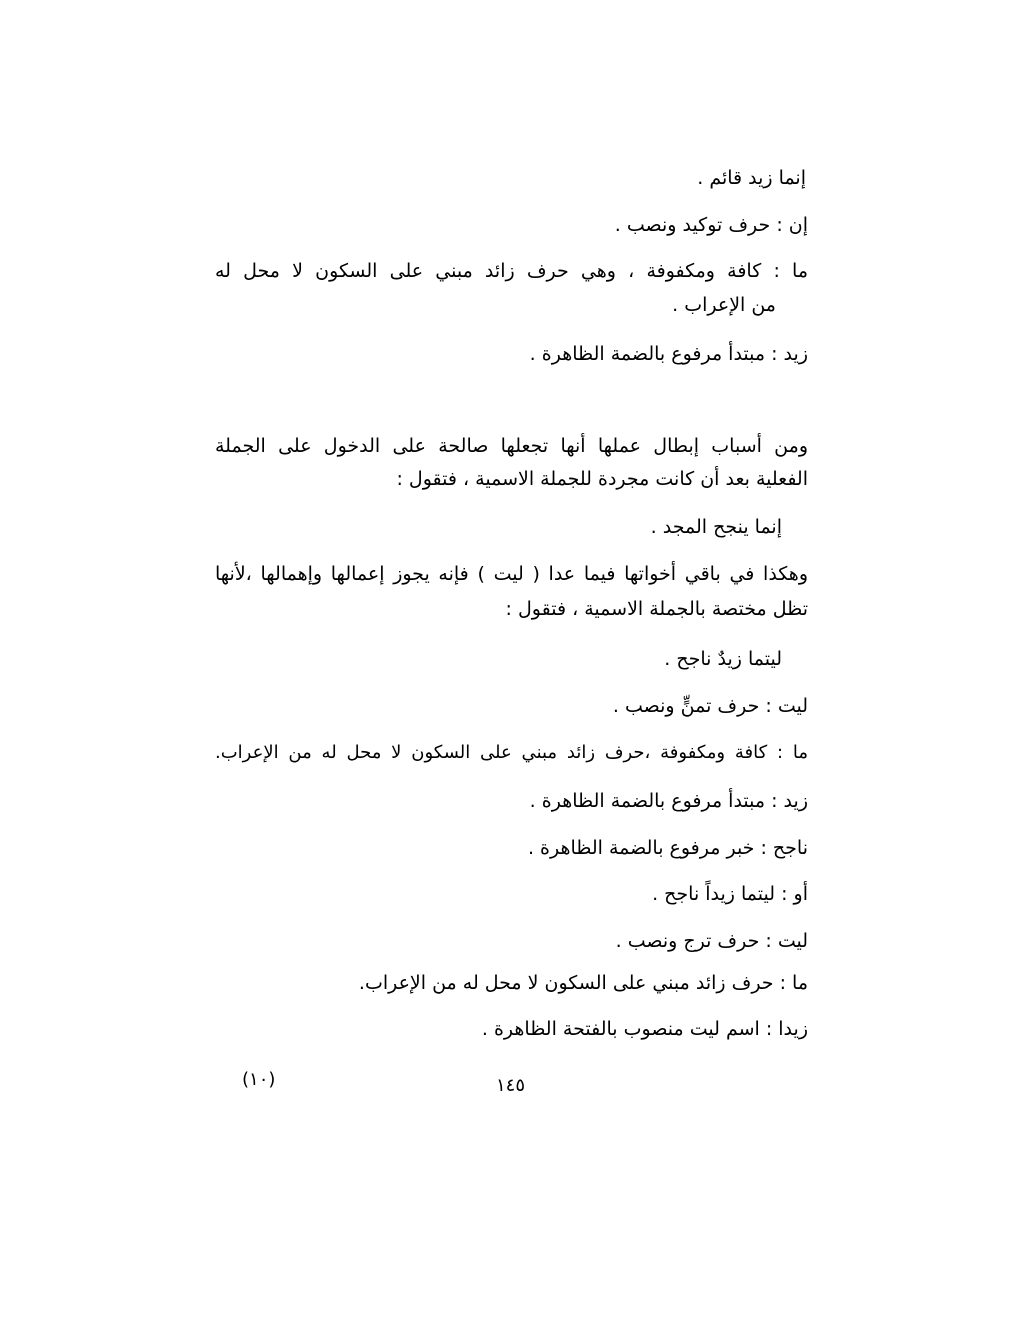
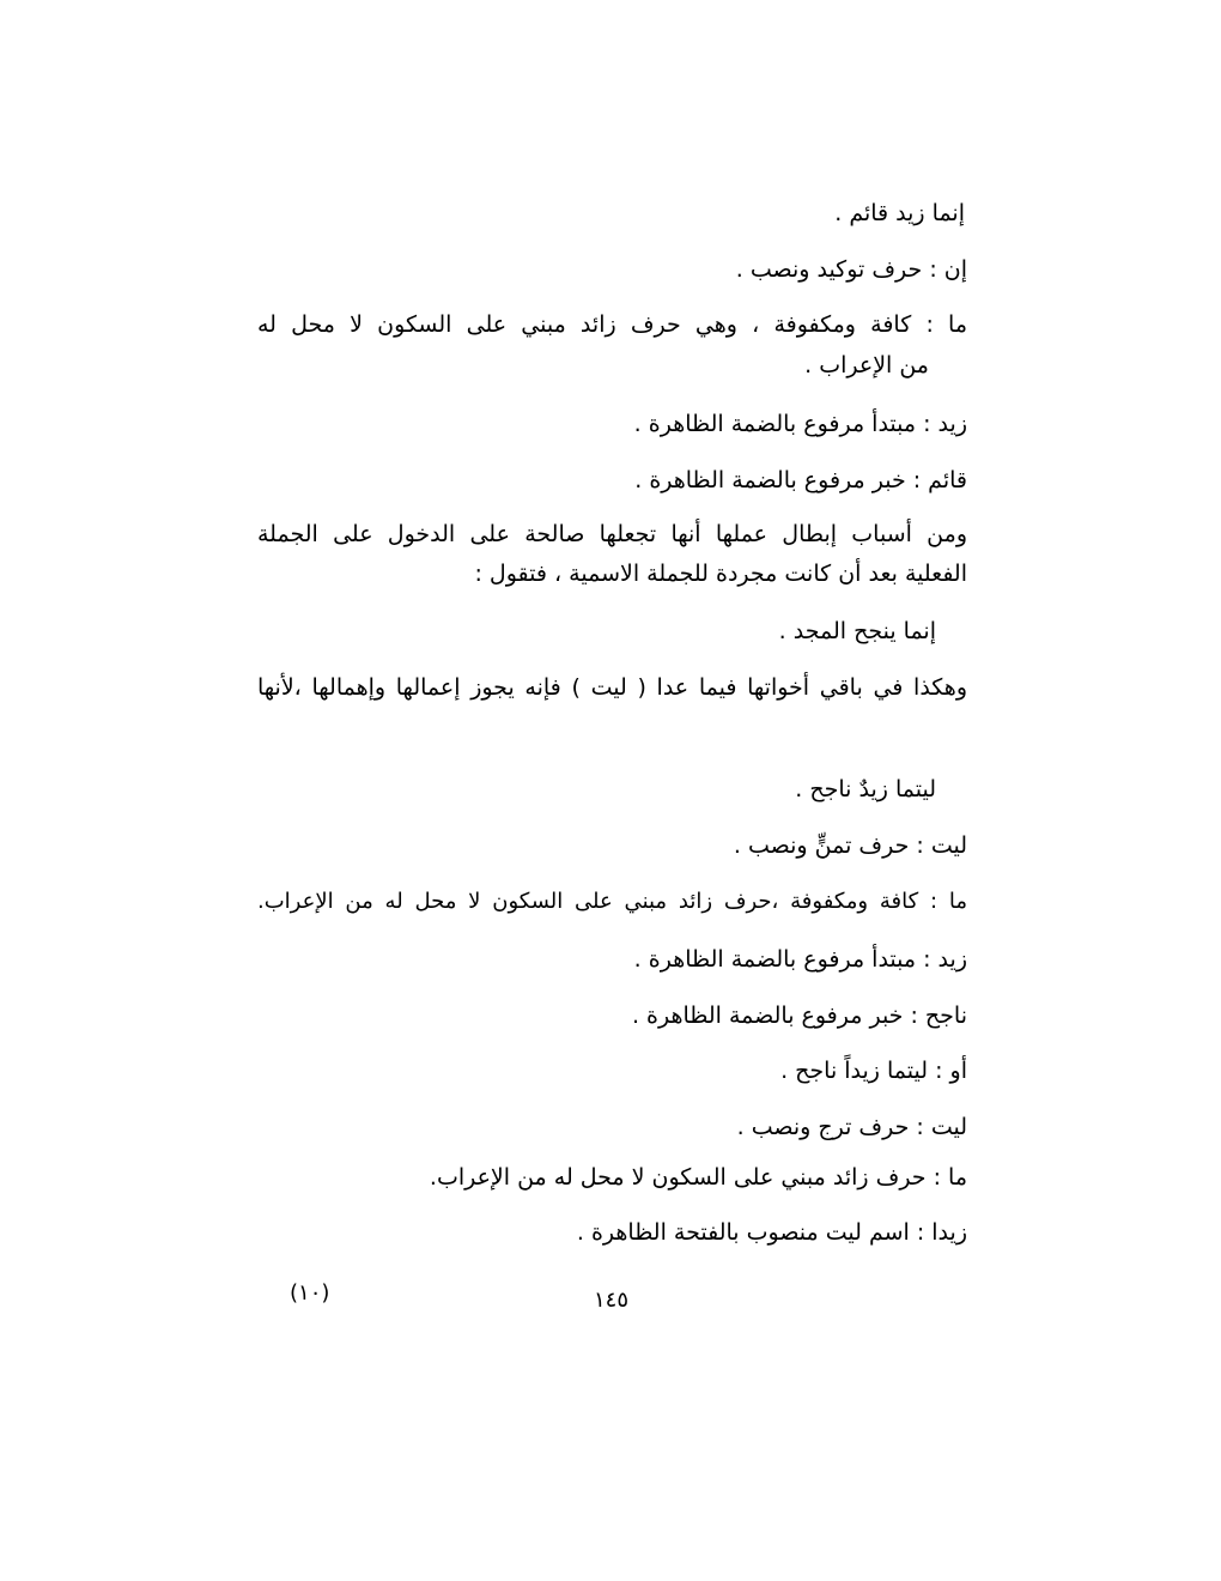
  إنما زيد قائم .
  إن : حرف توكيد ونصب .
  ما : كافة ومكفوفة ، وهي حرف زائد مبني على السكون لا محل له
  من الإعراب .
  زيد : مبتدأ مرفوع بالضمة الظاهرة .
+ قائم : خبر مرفوع بالضمة الظاهرة .
  ومن أسباب إبطال عملها أنها تجعلها صالحة على الدخول على الجملة
  الفعلية بعد أن كانت مجردة للجملة الاسمية ، فتقول :
  إنما ينجح المجد .
  وهكذا في باقي أخواتها فيما عدا ( ليت ) فإنه يجوز إعمالها وإهمالها ،لأنها
- تظل مختصة بالجملة الاسمية ، فتقول :
  ليتما زيدٌ ناجح .
  ليت : حرف تمنٍّ ونصب .
  ما : كافة ومكفوفة ،حرف زائد مبني على السكون لا محل له من الإعراب.
  زيد : مبتدأ مرفوع بالضمة الظاهرة .
  ناجح : خبر مرفوع بالضمة الظاهرة .
  أو : ليتما زيداً ناجح .
  ليت : حرف ترج ونصب .
  ما : حرف زائد مبني على السكون لا محل له من الإعراب.
  زيدا : اسم ليت منصوب بالفتحة الظاهرة .
  (١٠)
  ١٤٥
